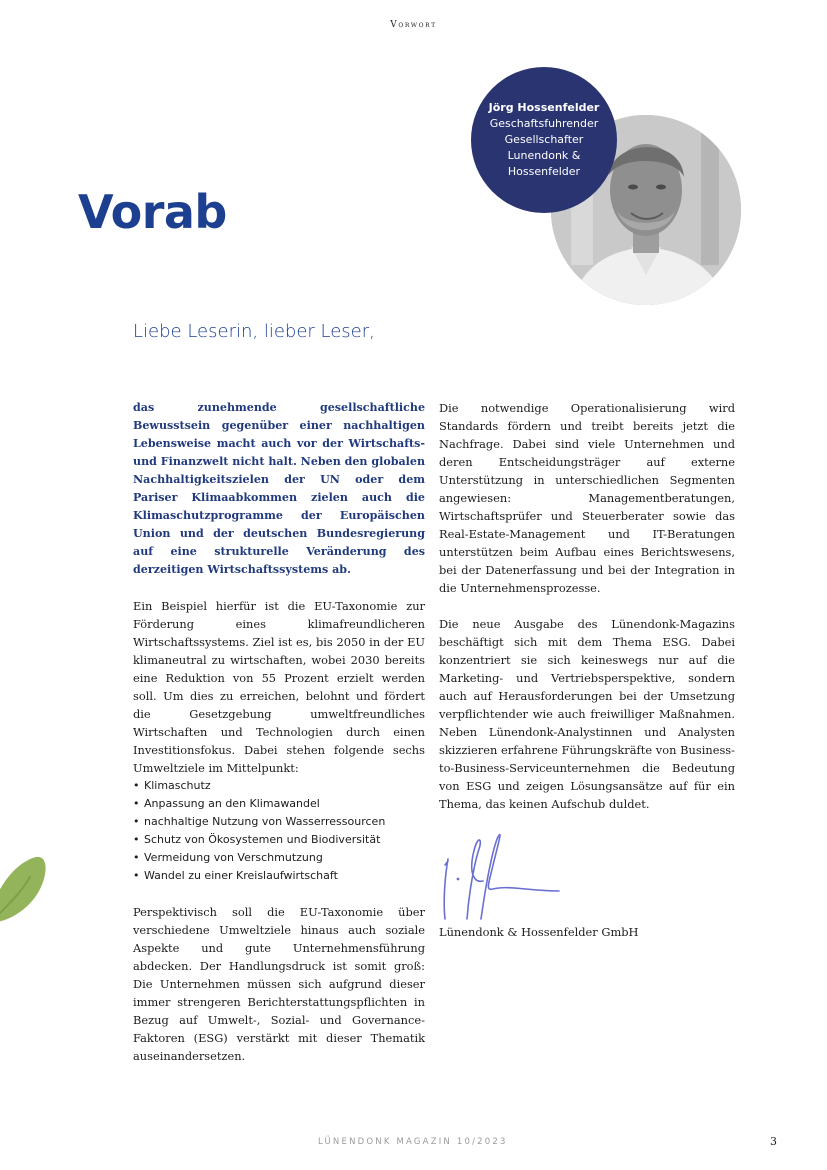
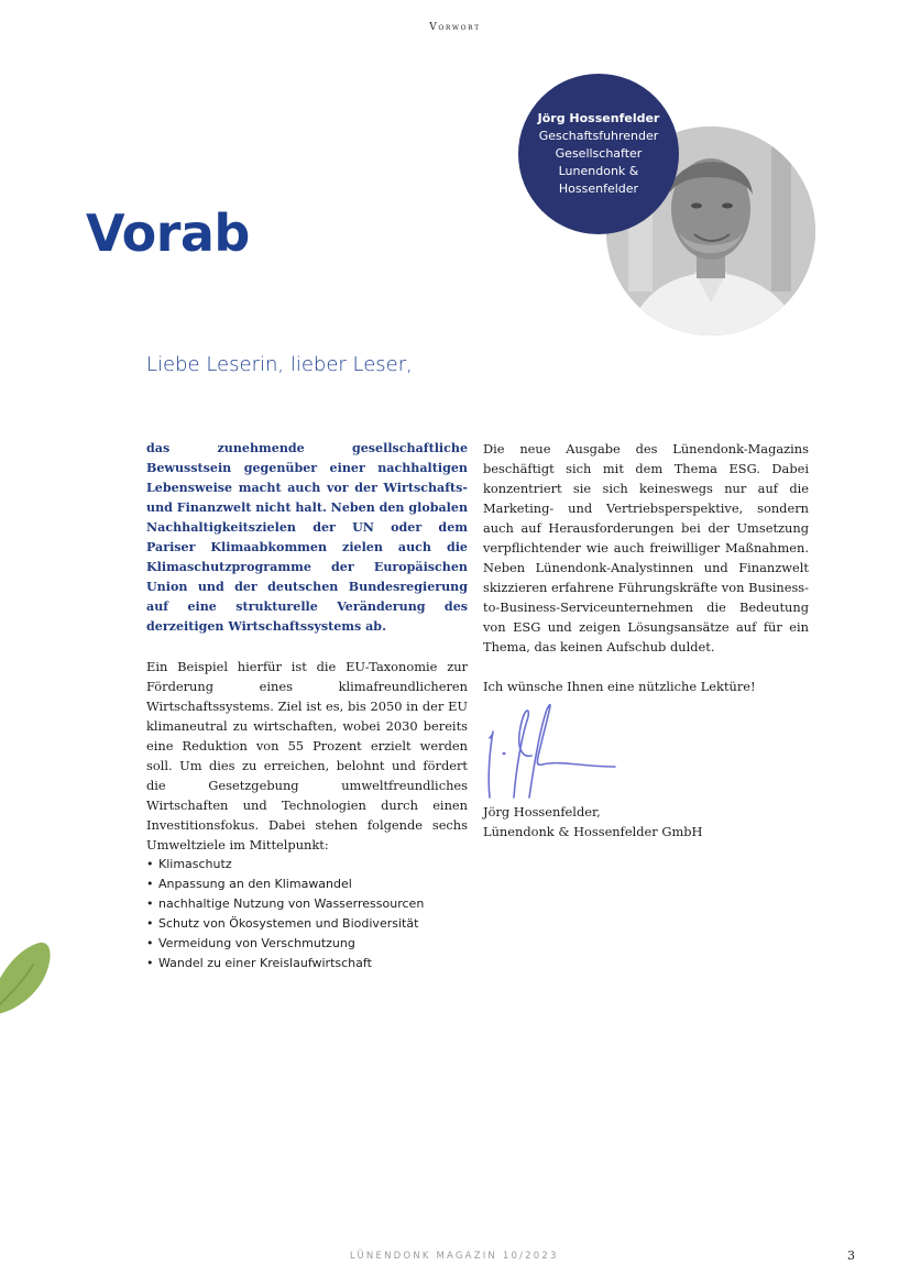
  Vorwort
  Jörg Hossenfelder
  Geschaftsfuhrender
  Gesellschafter
  Lunendonk &
  Hossenfelder
  Vorab
  Liebe Leserin, lieber Leser,
  das zunehmende gesellschaftliche Bewusstsein gegenüber einer nachhaltigen Lebensweise macht auch vor der Wirtschafts- und Finanzwelt nicht halt. Neben den globalen Nachhaltigkeitszielen der UN oder dem Pariser Klimaabkommen zielen auch die Klimaschutzprogramme der Europäischen Union und der deutschen Bundesregierung auf eine strukturelle Veränderung des derzeitigen Wirtschaftssystems ab.
  Ein Beispiel hierfür ist die EU-Taxonomie zur Förderung eines klimafreundlicheren Wirtschaftssystems. Ziel ist es, bis 2050 in der EU klimaneutral zu wirtschaften, wobei 2030 bereits eine Reduktion von 55 Prozent erzielt werden soll. Um dies zu erreichen, belohnt und fördert die Gesetzgebung umweltfreundliches Wirtschaften und Technologien durch einen Investitionsfokus. Dabei stehen folgende sechs Umweltziele im Mittelpunkt:
  •
  Klimaschutz
  •
  Anpassung an den Klimawandel
  •
  nachhaltige Nutzung von Wasserressourcen
  •
  Schutz von Ökosystemen und Biodiversität
  •
  Vermeidung von Verschmutzung
  •
  Wandel zu einer Kreislaufwirtschaft
- Perspektivisch soll die EU-Taxonomie über verschiedene Umweltziele hinaus auch soziale Aspekte und gute Unternehmensführung abdecken. Der Handlungsdruck ist somit groß: Die Unternehmen müssen sich aufgrund dieser immer strengeren Berichterstattungspflichten in Bezug auf Umwelt-, Sozial- und Governance-Faktoren (ESG) verstärkt mit dieser Thematik auseinandersetzen.
- Die notwendige Operationalisierung wird Standards fördern und treibt bereits jetzt die Nachfrage. Dabei sind viele Unternehmen und deren Entscheidungsträger auf externe Unterstützung in unterschiedlichen Segmenten angewiesen: Managementberatungen, Wirtschaftsprüfer und Steuerberater sowie das Real-Estate-Management und IT-Beratungen unterstützen beim Aufbau eines Berichtswesens, bei der Datenerfassung und bei der Integration in die Unternehmensprozesse.
- Die neue Ausgabe des Lünendonk-Magazins beschäftigt sich mit dem Thema ESG. Dabei konzentriert sie sich keineswegs nur auf die Marketing- und Vertriebsperspektive, sondern auch auf Herausforderungen bei der Umsetzung verpflichtender wie auch freiwilliger Maßnahmen. Neben Lünendonk-Analystinnen und Analysten skizzieren erfahrene Führungskräfte von Business-to-Business-Serviceunternehmen die Bedeutung von ESG und zeigen Lösungsansätze auf für ein Thema, das keinen Aufschub duldet.
+ Die neue Ausgabe des Lünendonk-Magazins beschäftigt sich mit dem Thema ESG. Dabei konzentriert sie sich keineswegs nur auf die Marketing- und Vertriebsperspektive, sondern auch auf Herausforderungen bei der Umsetzung verpflichtender wie auch freiwilliger Maßnahmen. Neben Lünendonk-Analystinnen und Finanzwelt skizzieren erfahrene Führungskräfte von Business-to-Business-Serviceunternehmen die Bedeutung von ESG und zeigen Lösungsansätze auf für ein Thema, das keinen Aufschub duldet.
+ Ich wünsche Ihnen eine nützliche Lektüre!
+ Jörg Hossenfelder,
  Lünendonk & Hossenfelder GmbH
  LÜNENDONK MAGAZIN 10/2023
  3
